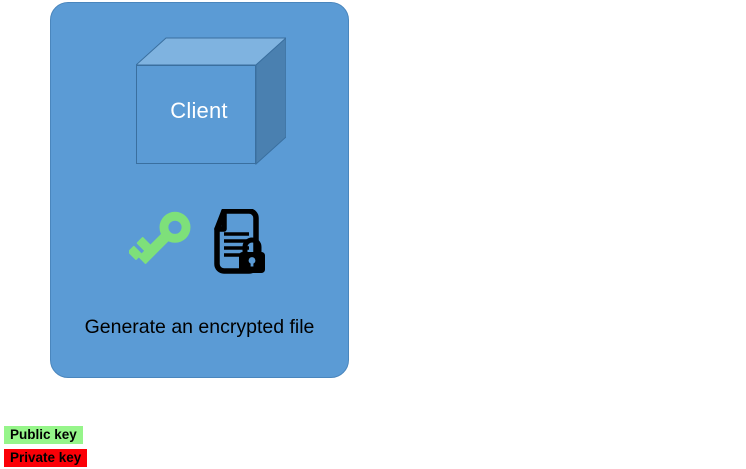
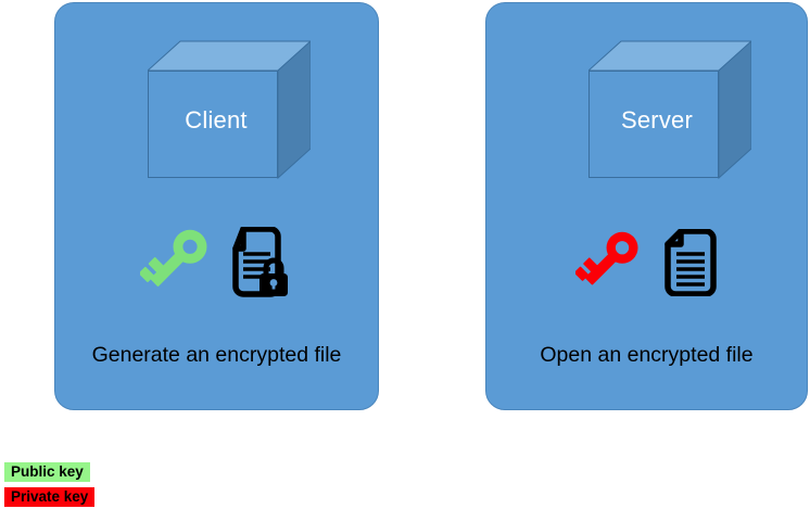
  Client
  Generate an encrypted file
+ Server
+ Open an encrypted file
  Public key
  Private key
